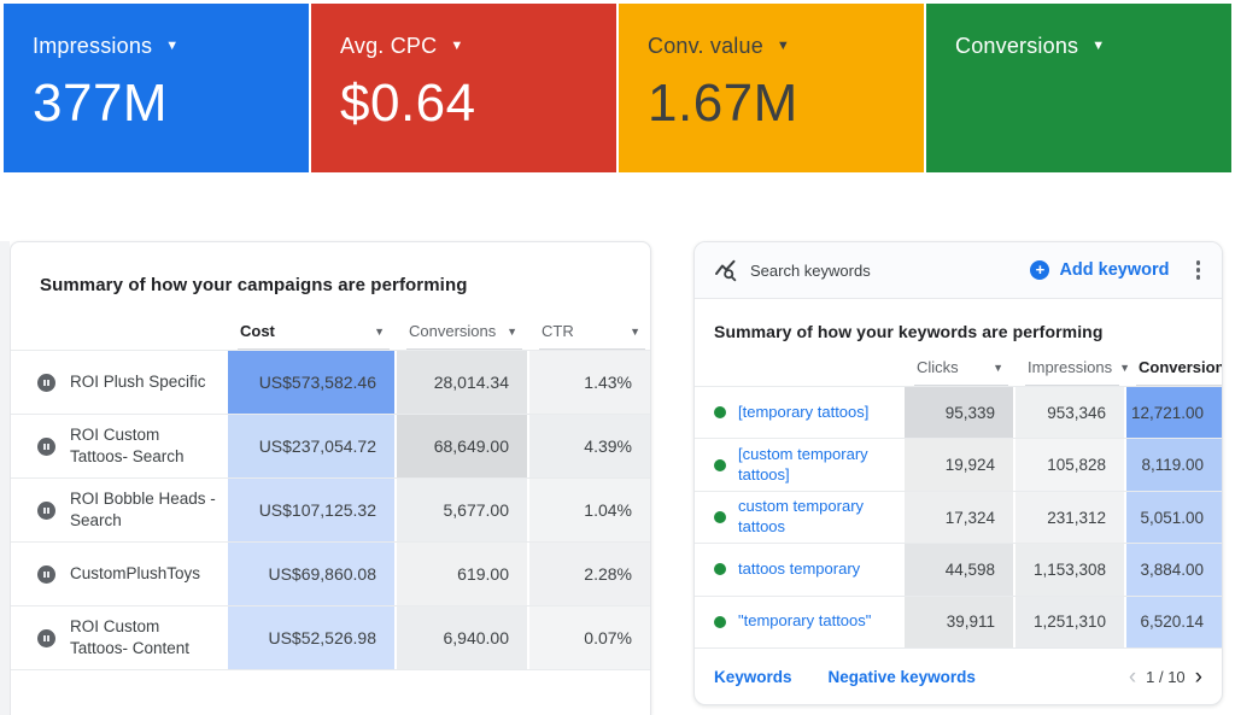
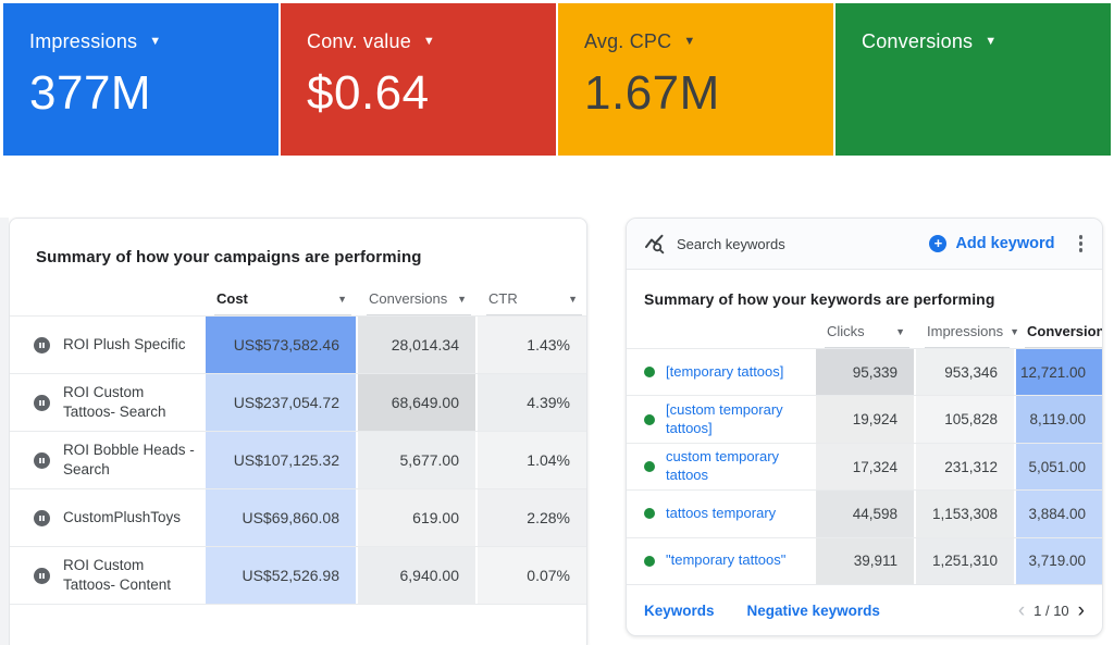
  Impressions
  ▼
  377M
- Avg. CPC
+ Conv. value
  ▼
  $0.64
- Conv. value
+ Avg. CPC
  ▼
  1.67M
  Conversions
  ▼
  Summary of how your campaigns are performing
  Cost
  ▼
  Conversions
  ▼
  CTR
  ▼
  ROI Plush Specific
  US$573,582.46
  28,014.34
  1.43%
  ROI Custom Tattoos- Search
  US$237,054.72
  68,649.00
  4.39%
  ROI Bobble Heads - Search
  US$107,125.32
  5,677.00
  1.04%
  CustomPlushToys
  US$69,860.08
  619.00
  2.28%
  ROI Custom Tattoos- Content
  US$52,526.98
  6,940.00
  0.07%
  Search keywords
  +
  Add keyword
  Summary of how your keywords are performing
  Clicks
  ▼
  Impressions
  ▼
  Conversion
  [temporary tattoos]
  95,339
  953,346
  12,721.00
  [custom temporary tattoos]
  19,924
  105,828
  8,119.00
  custom temporary tattoos
  17,324
  231,312
  5,051.00
  tattoos temporary
  44,598
  1,153,308
  3,884.00
  "temporary tattoos"
  39,911
  1,251,310
- 6,520.14
+ 3,719.00
  Keywords
  Negative keywords
  ‹
  1 / 10
  ›
